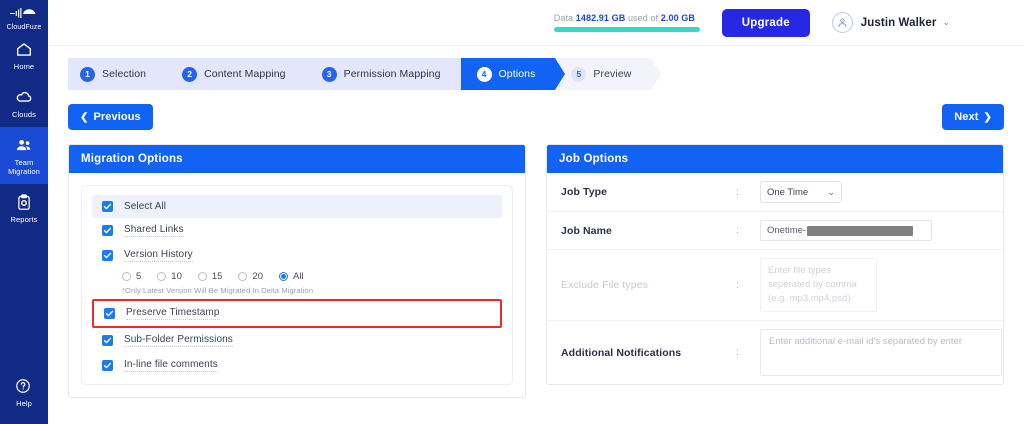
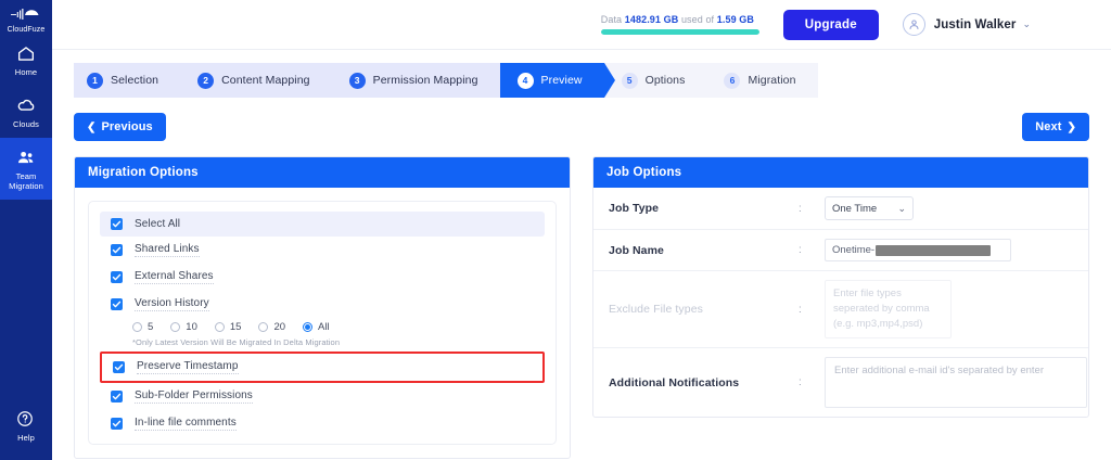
  Home
  Clouds
  Team Migration
- Reports
  Help
- Data 1482.91 GB used of 2.00 GB
+ Data 1482.91 GB used of 1.59 GB
  Upgrade
  Justin Walker
  ⌄
  1
  Selection
  2
  Content Mapping
  3
  Permission Mapping
  4
- Options
+ Preview
  5
- Preview
+ Options
+ 6
+ Migration
  ❮
  Previous
  Next
  ❯
  Migration Options
  Select All
  Shared Links
+ External Shares
  Version History
  5
  10
  15
  20
  All
  *Only Latest Version Will Be Migrated In Delta Migration
  Preserve Timestamp
  Sub-Folder Permissions
  In-line file comments
  Job Options
  Job Type
  :
  One Time
  ⌄
  Job Name
  :
  Onetime-
  Exclude File types
  :
  Enter file types seperated by comma (e.g. mp3,mp4,psd)
  Additional Notifications
  :
  Enter additional e-mail id's separated by enter
